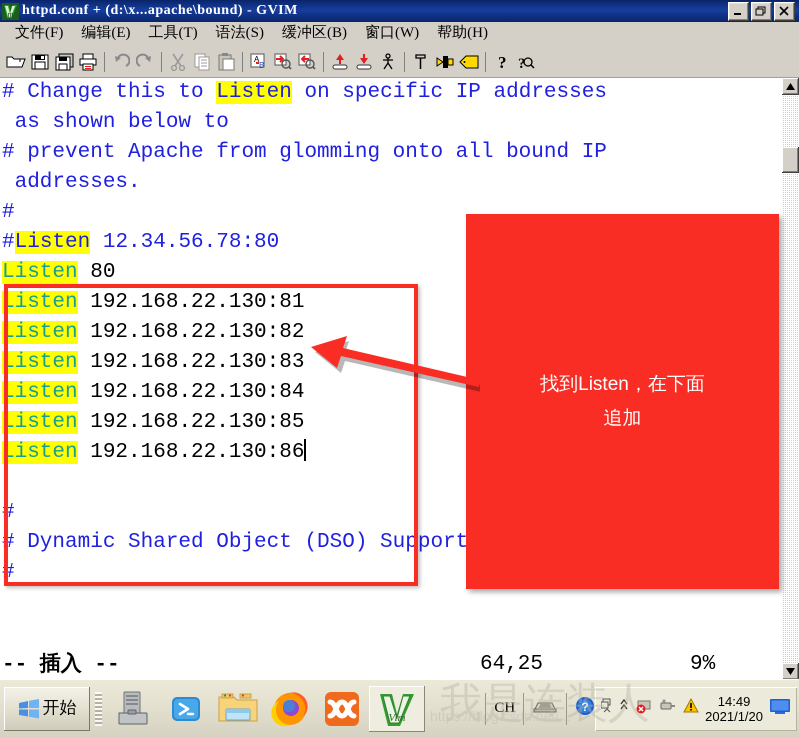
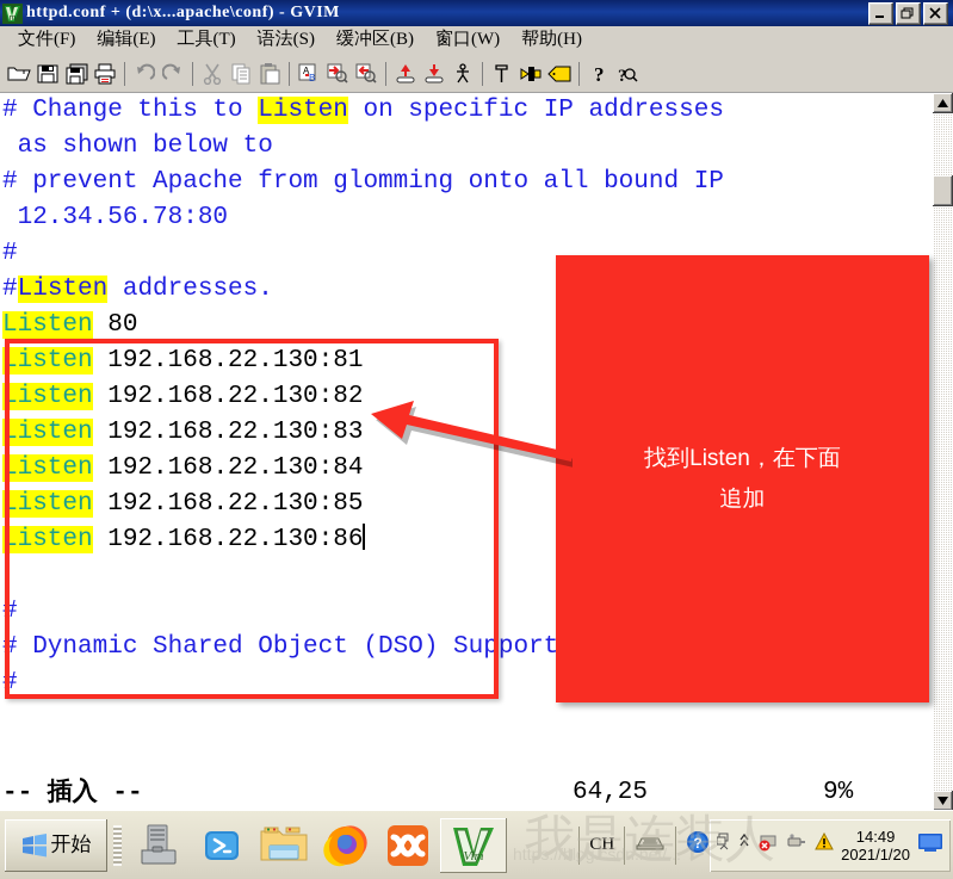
- httpd.conf + (d:\x...apache\bound) - GVIM
+ httpd.conf + (d:\x...apache\conf) - GVIM
  文件(F)
  编辑(E)
  工具(T)
  语法(S)
  缓冲区(B)
  窗口(W)
  帮助(H)
  A
  B
  ?
  ?
  # Change this to Listen on specific IP addresses
  as shown below to
  # prevent Apache from glomming onto all bound IP
- addresses.
+ 12.34.56.78:80
  #
- #Listen 12.34.56.78:80
+ #Listen addresses.
  Listen 80
  Listen 192.168.22.130:81
  Listen 192.168.22.130:82
  Listen 192.168.22.130:83
  Listen 192.168.22.130:84
  Listen 192.168.22.130:85
  Listen 192.168.22.130:86
  #
  # Dynamic Shared Object (DSO) Support
  #
  -- 插入 --
  64,25
  9%
  找到Listen，在下面
  追加
  开始
  Vim
  CH
  ?
  14:49
  2021/1/20
  我是连装人
  https://blog.csdn.net/...
